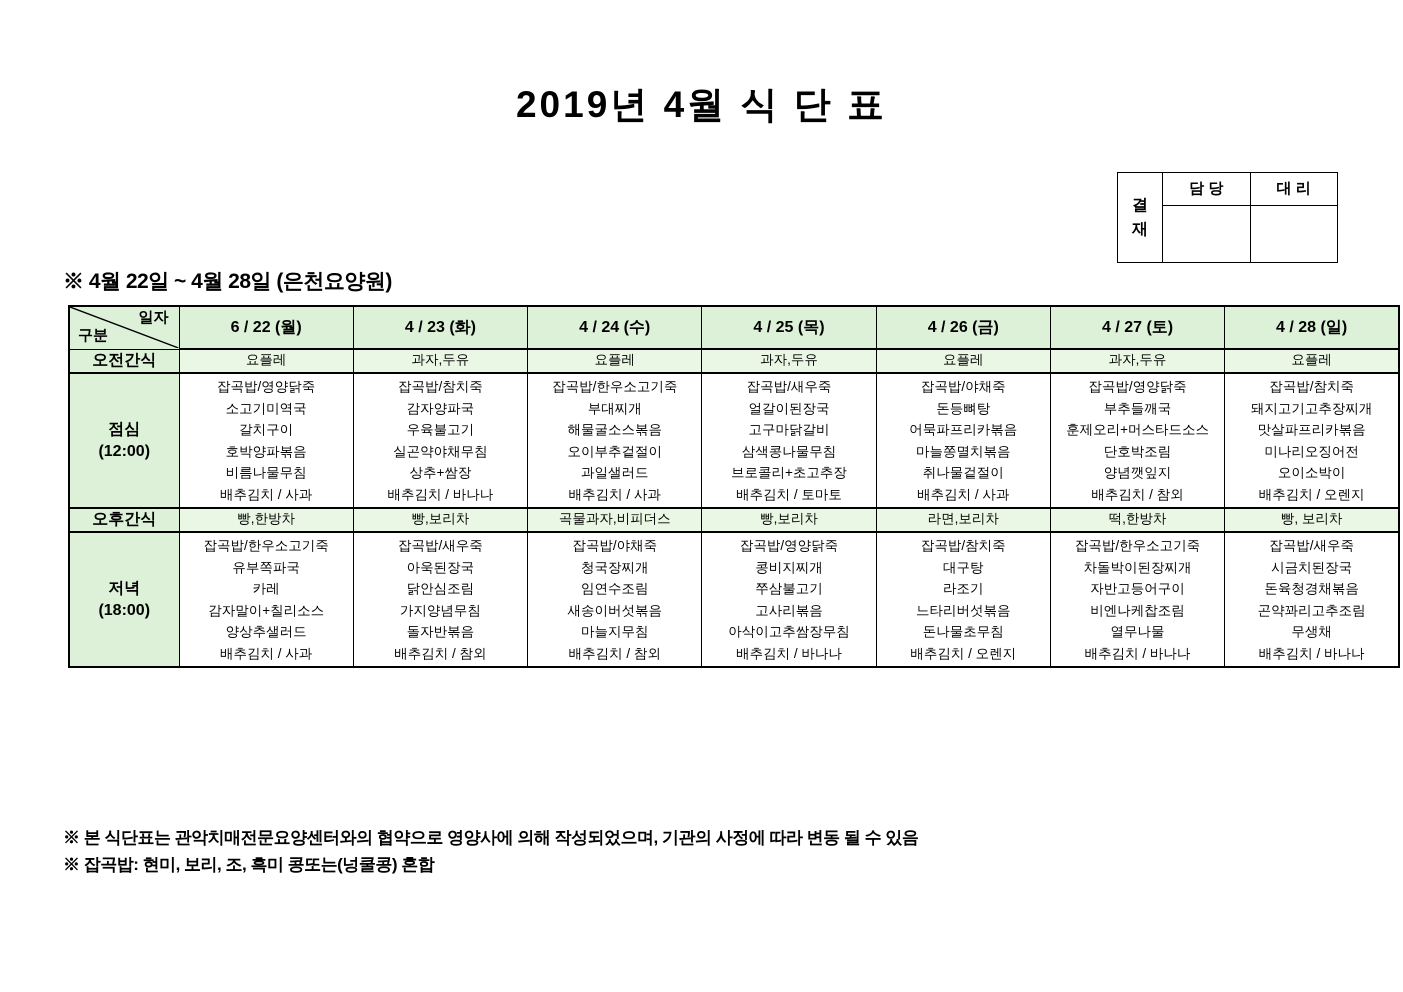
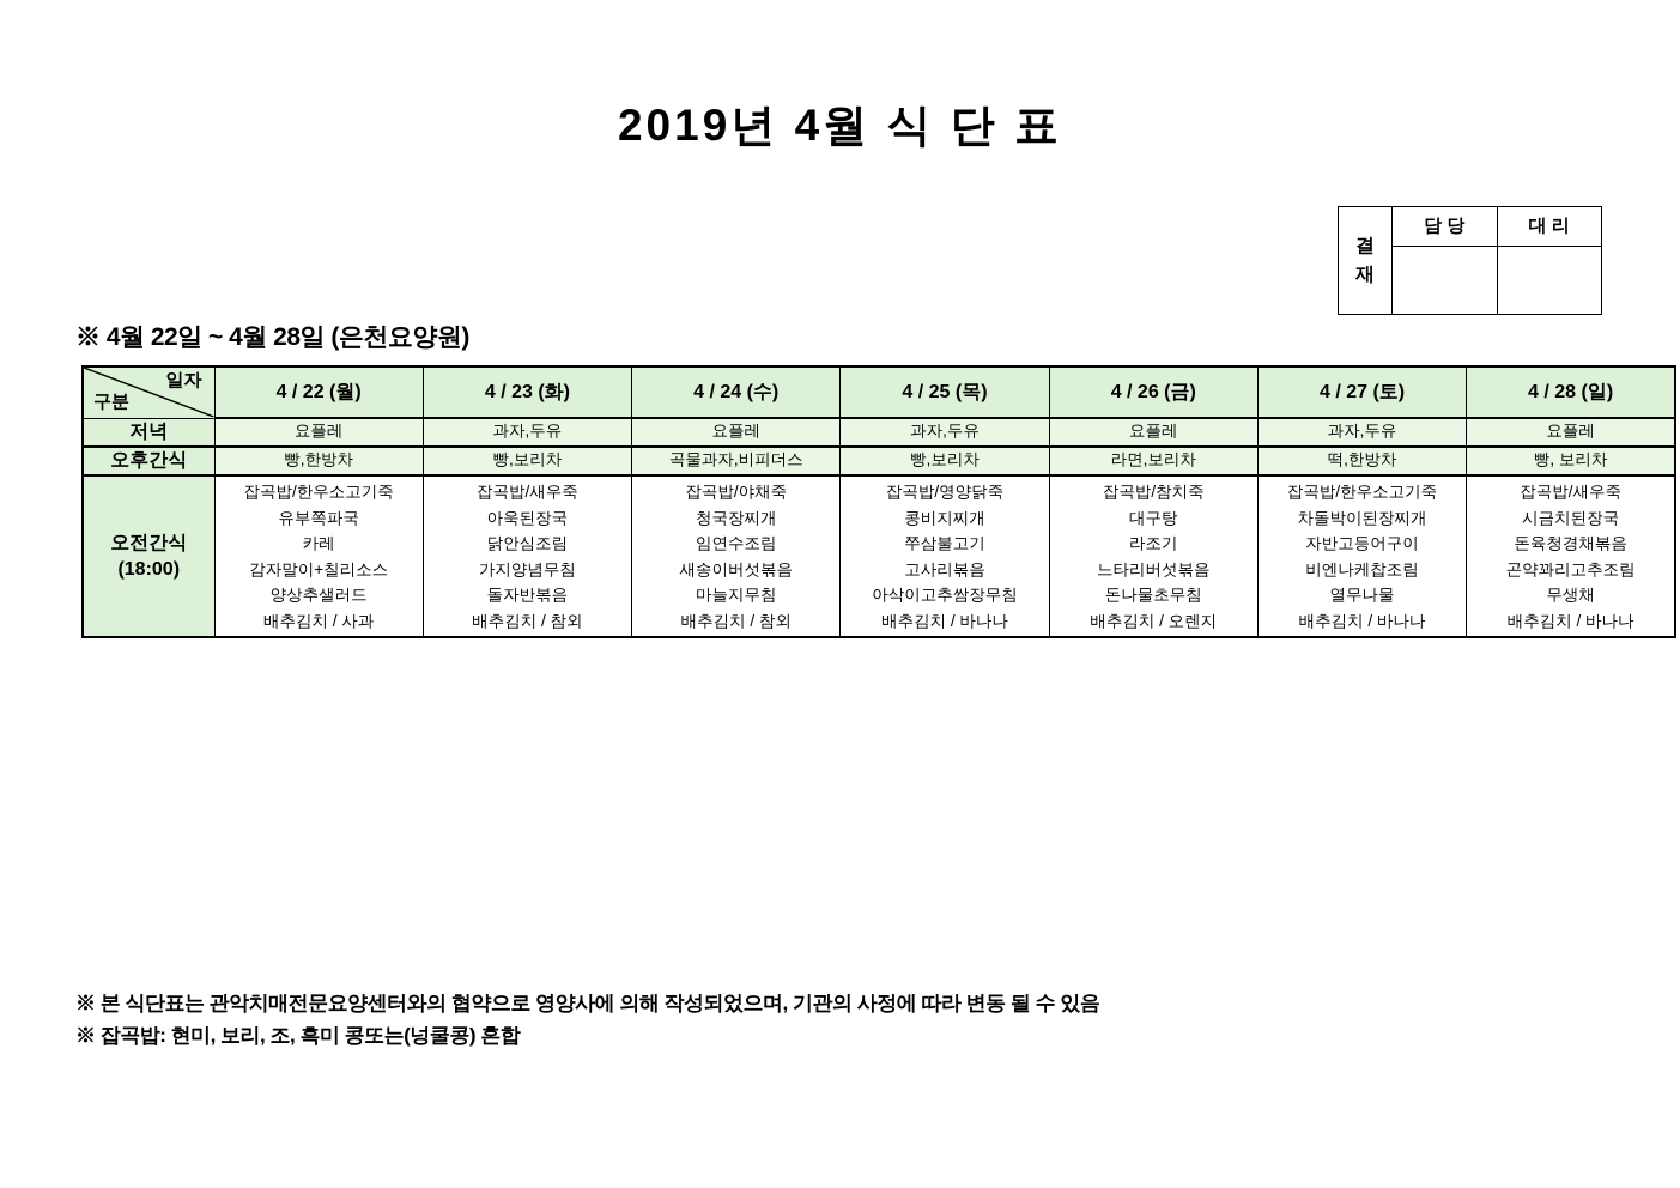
  2019년 4월 식 단 표
  결
  재
  담 당
  대 리
  ※ 4월 22일 ~ 4월 28일 (은천요양원)
- 일자 구분	6 / 22 (월)	4 / 23 (화)	4 / 24 (수)	4 / 25 (목)	4 / 26 (금)	4 / 27 (토)	4 / 28 (일)
+ 일자 구분	4 / 22 (월)	4 / 23 (화)	4 / 24 (수)	4 / 25 (목)	4 / 26 (금)	4 / 27 (토)	4 / 28 (일)
- 오전간식	요플레	과자,두유	요플레	과자,두유	요플레	과자,두유	요플레
+ 저녁	요플레	과자,두유	요플레	과자,두유	요플레	과자,두유	요플레
- 점심(12:00)	잡곡밥/영양닭죽소고기미역국갈치구이호박양파볶음비름나물무침배추김치 / 사과	잡곡밥/참치죽감자양파국우육불고기실곤약야채무침상추+쌈장배추김치 / 바나나	잡곡밥/한우소고기죽부대찌개해물굴소스볶음오이부추겉절이과일샐러드배추김치 / 사과	잡곡밥/새우죽얼갈이된장국고구마닭갈비삼색콩나물무침브로콜리+초고추장배추김치 / 토마토	잡곡밥/야채죽돈등뼈탕어묵파프리카볶음마늘쫑멸치볶음취나물겉절이배추김치 / 사과	잡곡밥/영양닭죽부추들깨국훈제오리+머스타드소스단호박조림양념깻잎지배추김치 / 참외	잡곡밥/참치죽돼지고기고추장찌개맛살파프리카볶음미나리오징어전오이소박이배추김치 / 오렌지
  오후간식	빵,한방차	빵,보리차	곡물과자,비피더스	빵,보리차	라면,보리차	떡,한방차	빵, 보리차
- 저녁(18:00)	잡곡밥/한우소고기죽유부쪽파국카레감자말이+칠리소스양상추샐러드배추김치 / 사과	잡곡밥/새우죽아욱된장국닭안심조림가지양념무침돌자반볶음배추김치 / 참외	잡곡밥/야채죽청국장찌개임연수조림새송이버섯볶음마늘지무침배추김치 / 참외	잡곡밥/영양닭죽콩비지찌개쭈삼불고기고사리볶음아삭이고추쌈장무침배추김치 / 바나나	잡곡밥/참치죽대구탕라조기느타리버섯볶음돈나물초무침배추김치 / 오렌지	잡곡밥/한우소고기죽차돌박이된장찌개자반고등어구이비엔나케찹조림열무나물배추김치 / 바나나	잡곡밥/새우죽시금치된장국돈육청경채볶음곤약꽈리고추조림무생채배추김치 / 바나나
+ 오전간식(18:00)	잡곡밥/한우소고기죽유부쪽파국카레감자말이+칠리소스양상추샐러드배추김치 / 사과	잡곡밥/새우죽아욱된장국닭안심조림가지양념무침돌자반볶음배추김치 / 참외	잡곡밥/야채죽청국장찌개임연수조림새송이버섯볶음마늘지무침배추김치 / 참외	잡곡밥/영양닭죽콩비지찌개쭈삼불고기고사리볶음아삭이고추쌈장무침배추김치 / 바나나	잡곡밥/참치죽대구탕라조기느타리버섯볶음돈나물초무침배추김치 / 오렌지	잡곡밥/한우소고기죽차돌박이된장찌개자반고등어구이비엔나케찹조림열무나물배추김치 / 바나나	잡곡밥/새우죽시금치된장국돈육청경채볶음곤약꽈리고추조림무생채배추김치 / 바나나
  ※ 본 식단표는 관악치매전문요양센터와의 협약으로 영양사에 의해 작성되었으며, 기관의 사정에 따라 변동 될 수 있음
  ※ 잡곡밥: 현미, 보리, 조, 흑미 콩또는(넝쿨콩) 혼합
